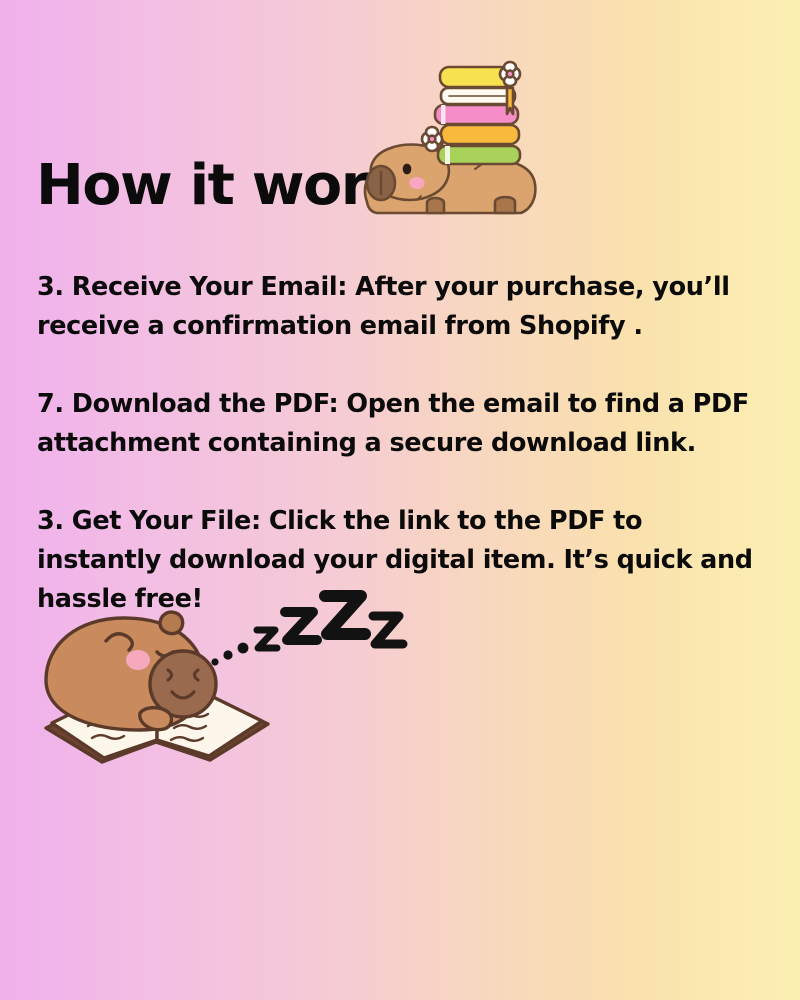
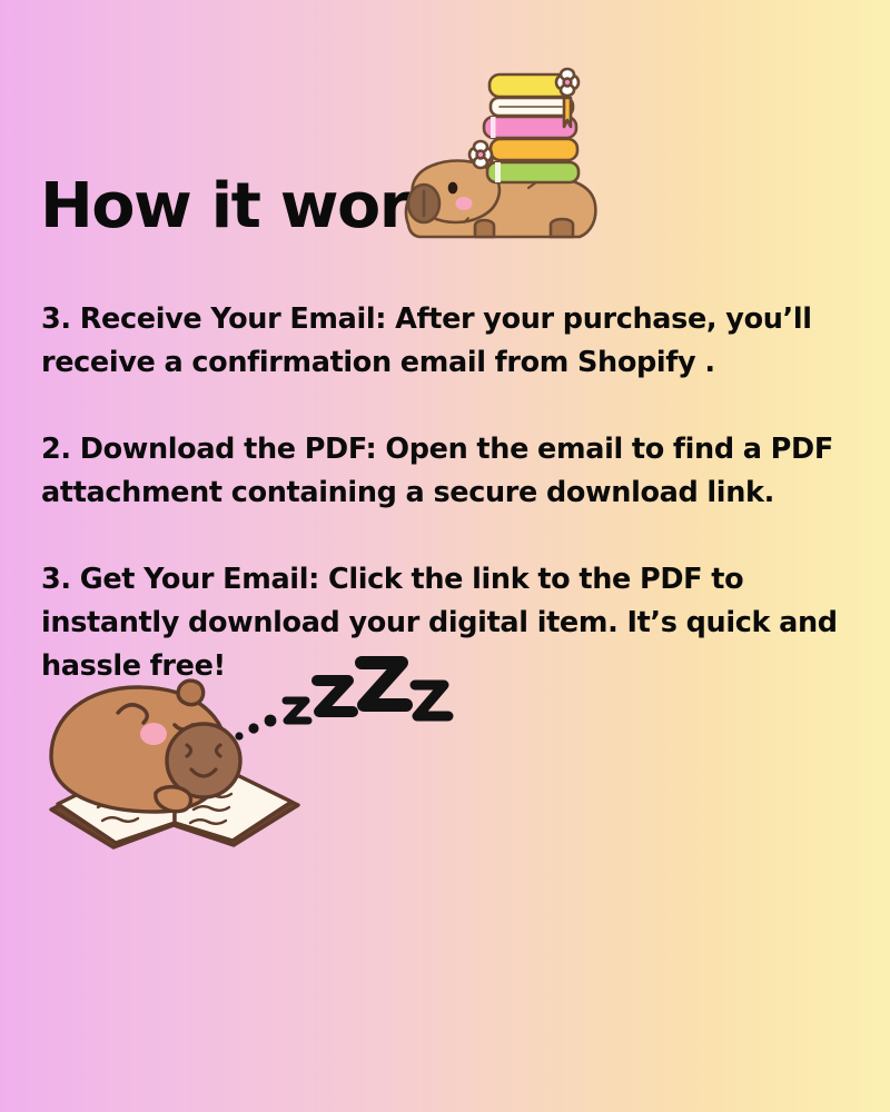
  How it wor
  3. Receive Your Email: After your purchase, you’ll receive a confirmation email from Shopify .
- 7. Download the PDF: Open the email to find a PDF attachment containing a secure download link.
+ 2. Download the PDF: Open the email to find a PDF attachment containing a secure download link.
- 3. Get Your File: Click the link to the PDF to instantly download your digital item. It’s quick and hassle free!
+ 3. Get Your Email: Click the link to the PDF to instantly download your digital item. It’s quick and hassle free!
